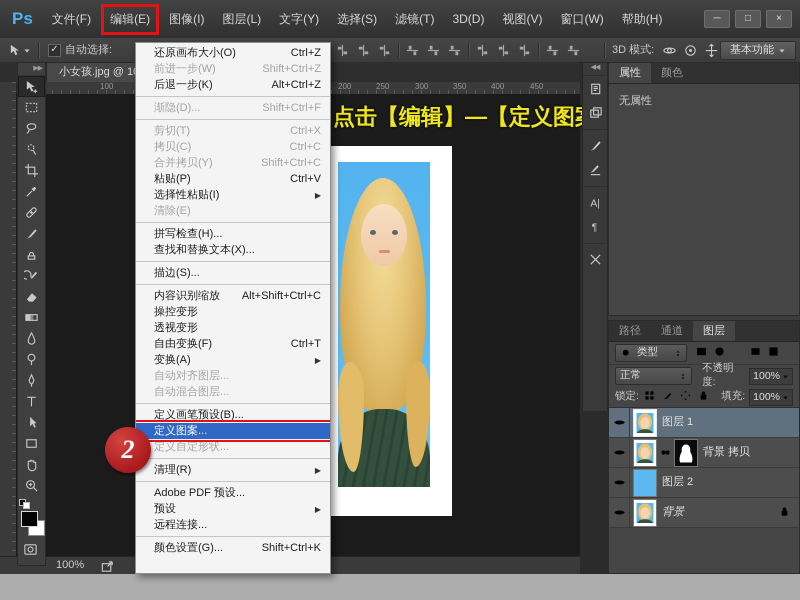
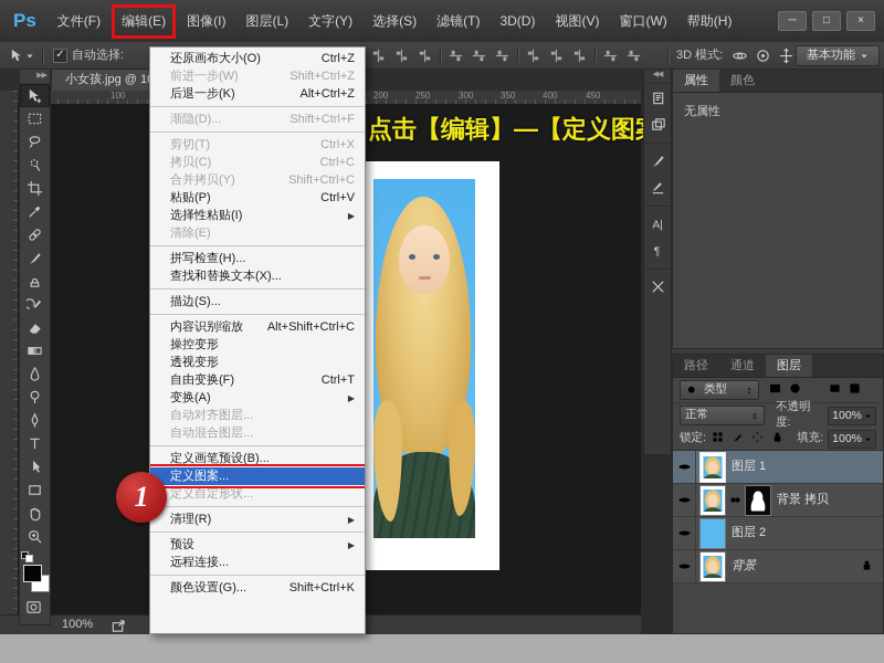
  Ps
  文件(F)
  编辑(E)
  图像(I)
  图层(L)
  文字(Y)
  选择(S)
  滤镜(T)
  3D(D)
  视图(V)
  窗口(W)
  帮助(H)
  ─
  □
  ×
  ✓
  自动选择:
  3D 模式:
  基本功能
  小女孩.jpg @ 1
  100
  200
  250
  300
  350
  400
  450
  点击【编辑】—【定义图】
  100%
  A|
  ¶
  属性
  颜色
  无属性
  路径
  通道
  图层
  类型
  正常
  不透明度:
  100%
  锁定:
  填充:
  100%
  图层 1
  背景 拷贝
  图层 2
  背景
  还原画布大小(O)
  Ctrl+Z
  前进一步(W)
  Shift+Ctrl+Z
  后退一步(K)
  Alt+Ctrl+Z
  渐隐(D)...
  Shift+Ctrl+F
  剪切(T)
  Ctrl+X
  拷贝(C)
  Ctrl+C
  合并拷贝(Y)
  Shift+Ctrl+C
  粘贴(P)
  Ctrl+V
  选择性粘贴(I)
  ▶
  清除(E)
  拼写检查(H)...
  查找和替换文本(X)...
  描边(S)...
  内容识别缩放
  Alt+Shift+Ctrl+C
  操控变形
  透视变形
  自由变换(F)
  Ctrl+T
  变换(A)
  ▶
  自动对齐图层...
  自动混合图层...
  定义画笔预设(B)...
  定义图案...
  定义自定形状...
  清理(R)
  ▶
- Adobe PDF 预设...
  预设
  ▶
  远程连接...
  颜色设置(G)...
  Shift+Ctrl+K
- 2
+ 1
